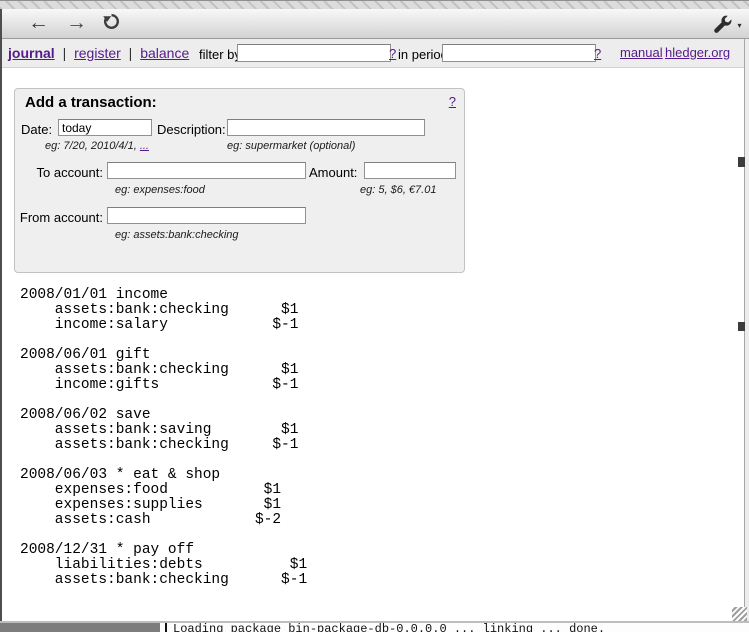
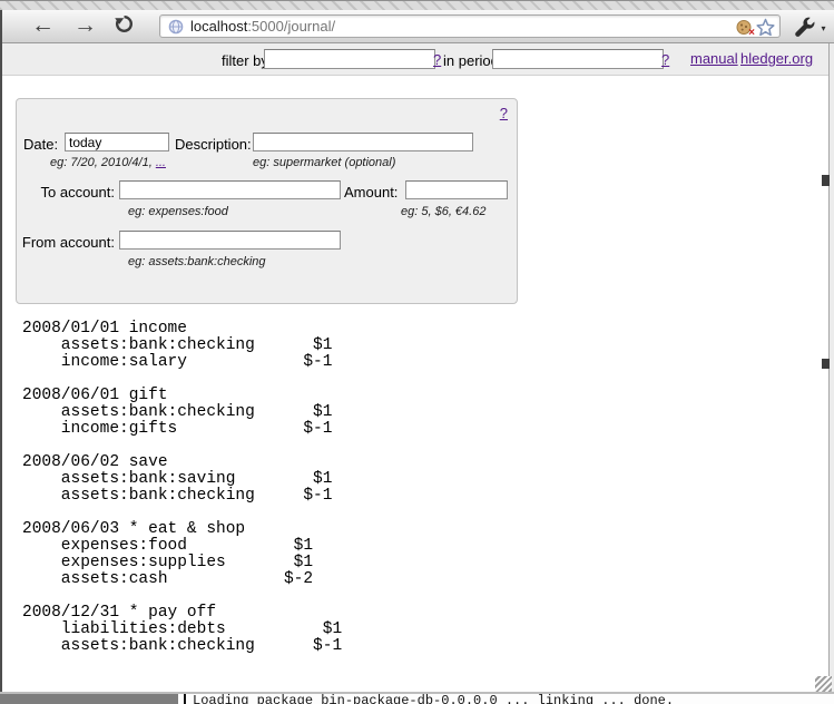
  ←
  →
+ localhost
+ :5000/journal/
+ ×
  ▾
- journal | register | balance
  filter b
  ?
  in perio
  ?
  manual
  hledger.org
- Add a transaction:
  ?
  Date:
  today
  Description:
  eg: 7/20, 2010/4/1, ...
  eg: supermarket (optional)
  To account:
  Amount:
  eg: expenses:food
- eg: 5, $6, €7.01
+ eg: 5, $6, €4.62
  From account:
  eg: assets:bank:checking
  2008/01/01 income
  assets:bank:checking $1
  income:salary $-1
  2008/06/01 gift
  assets:bank:checking $1
  income:gifts $-1
  2008/06/02 save
  assets:bank:saving $1
  assets:bank:checking $-1
  2008/06/03 * eat & shop
  expenses:food $1
  expenses:supplies $1
  assets:cash $-2
  2008/12/31 * pay off
  liabilities:debts $1
  assets:bank:checking $-1
  Loading package bin-package-db-0.0.0.0 ... linking ... done.
